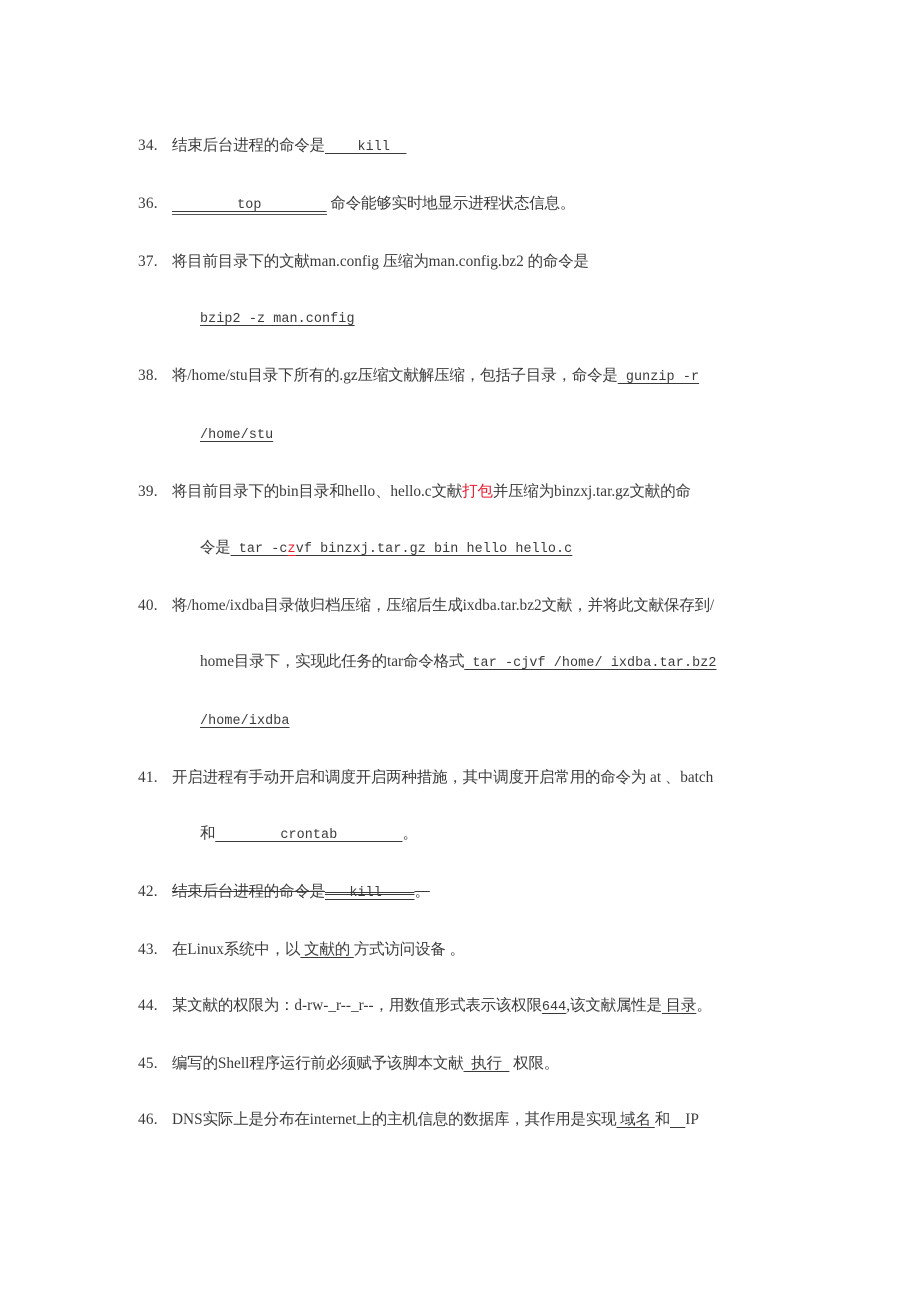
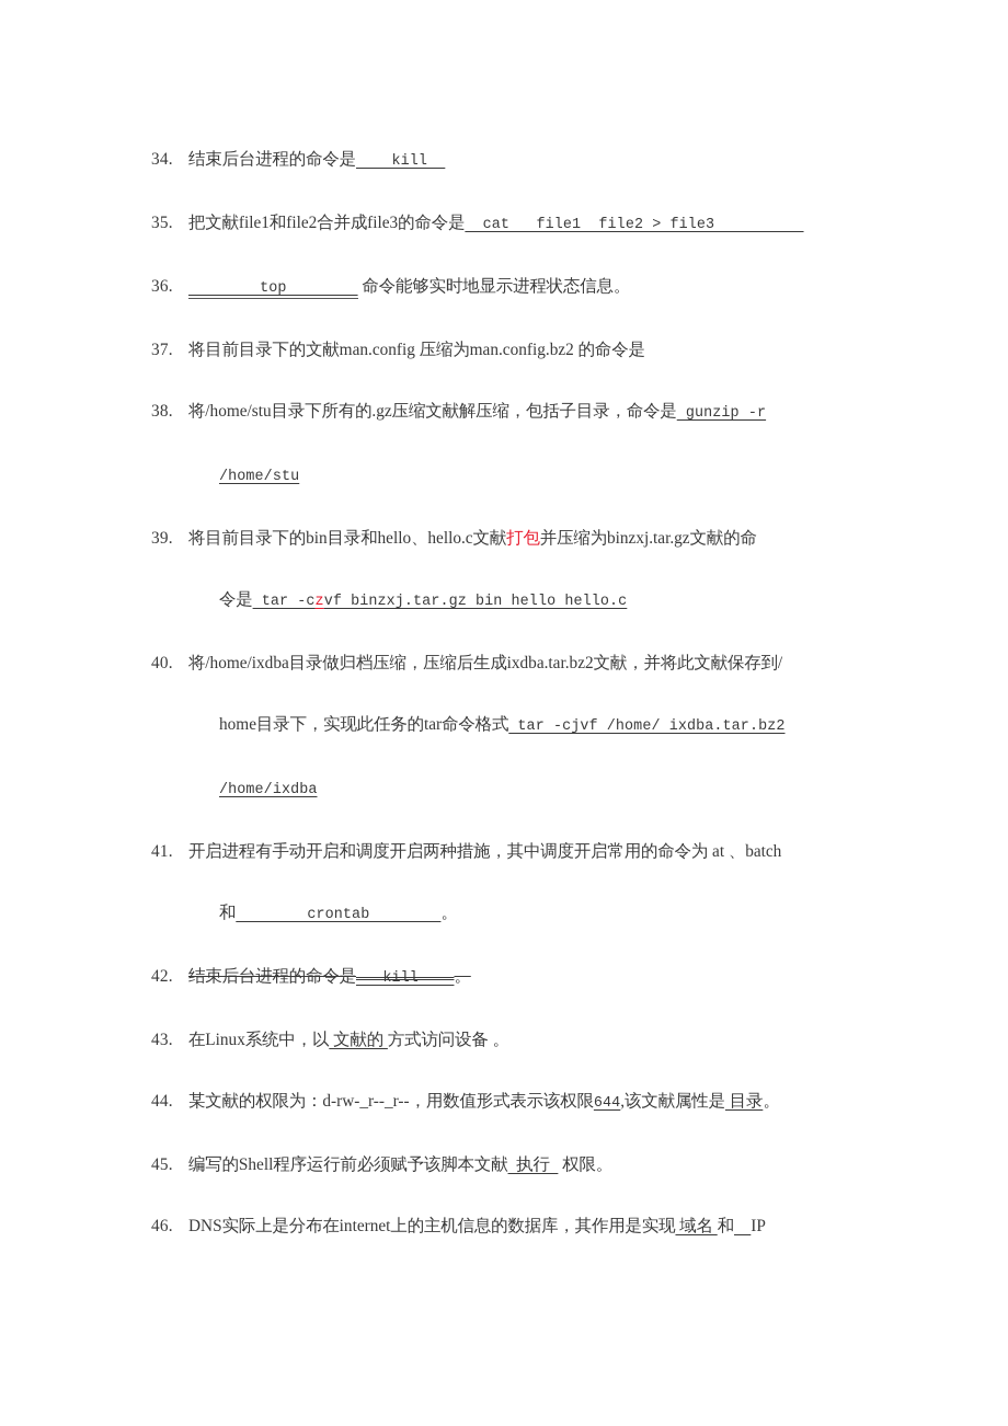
  34.
  结束后台进程的命令是 kill
+ 35.
+ 把文献file1和file2合并成file3的命令是 cat file1 file2 > file3
  36.
  top 命令能够实时地显示进程状态信息。
  37.
  将目前目录下的文献man.config 压缩为man.config.bz2 的命令是
- bzip2 -z man.config
  38.
  将/home/stu目录下所有的.gz压缩文献解压缩，包括子目录，命令是 gunzip -r
  /home/stu
  39.
  将目前目录下的bin目录和hello、hello.c文献打包并压缩为binzxj.tar.gz文献的命
  令是 tar -czvf binzxj.tar.gz bin hello hello.c
  40.
  将/home/ixdba目录做归档压缩，压缩后生成ixdba.tar.bz2文献，并将此文献保存到/
  home目录下，实现此任务的tar命令格式 tar -cjvf /home/ ixdba.tar.bz2
  /home/ixdba
  41.
  开启进程有手动开启和调度开启两种措施，其中调度开启常用的命令为 at 、batch
  和 crontab 。
  42.
  结束后台进程的命令是 kill 。
  43.
  在Linux系统中，以 文献的 方式访问设备 。
  44.
  某文献的权限为：d-rw-_r--_r--，用数值形式表示该权限644,该文献属性是 目录。
  45.
  编写的Shell程序运行前必须赋予该脚本文献 执行 权限。
  46.
  DNS实际上是分布在internet上的主机信息的数据库，其作用是实现 域名 和 IP
